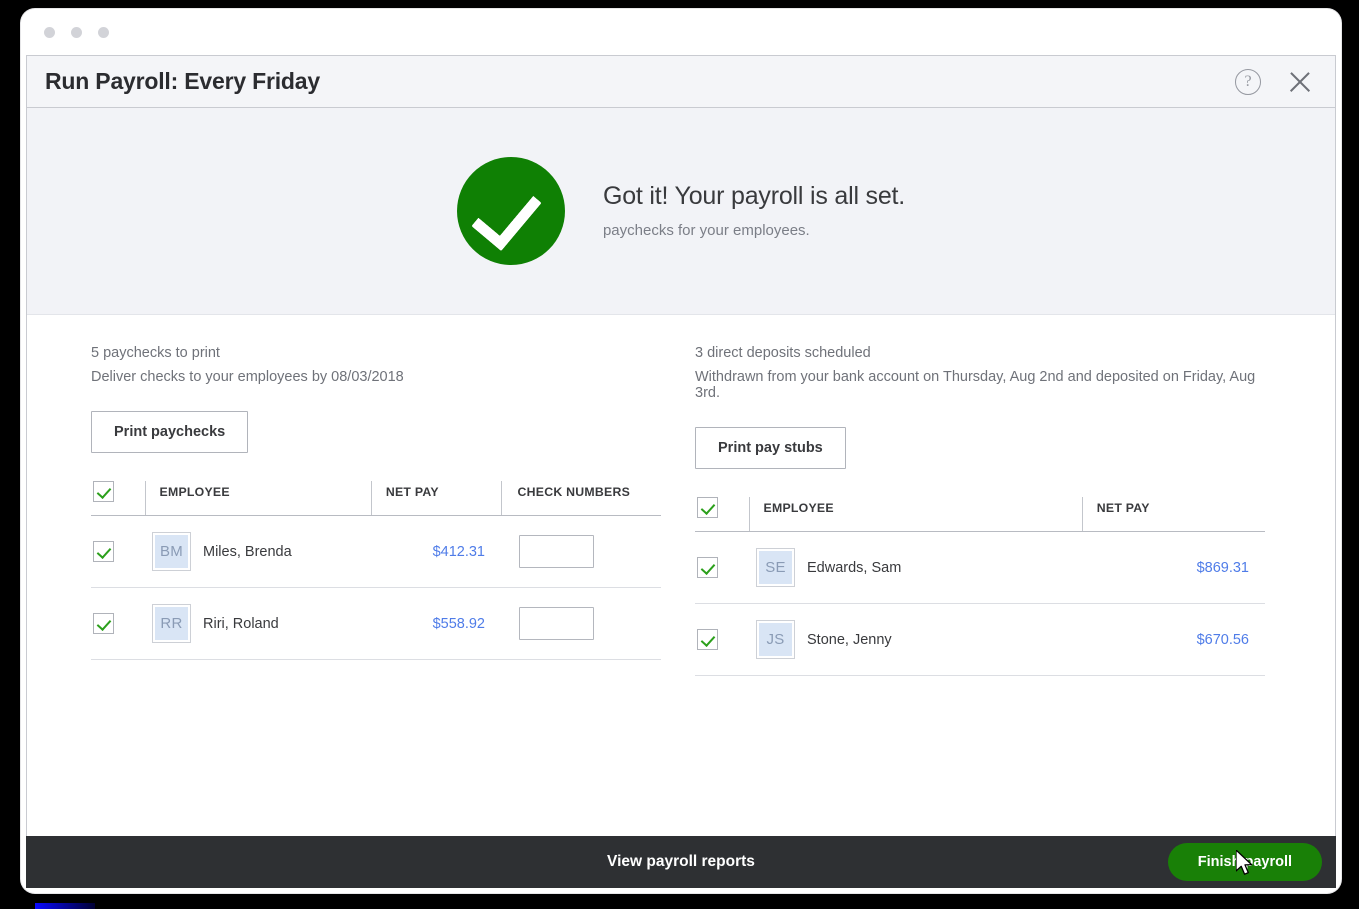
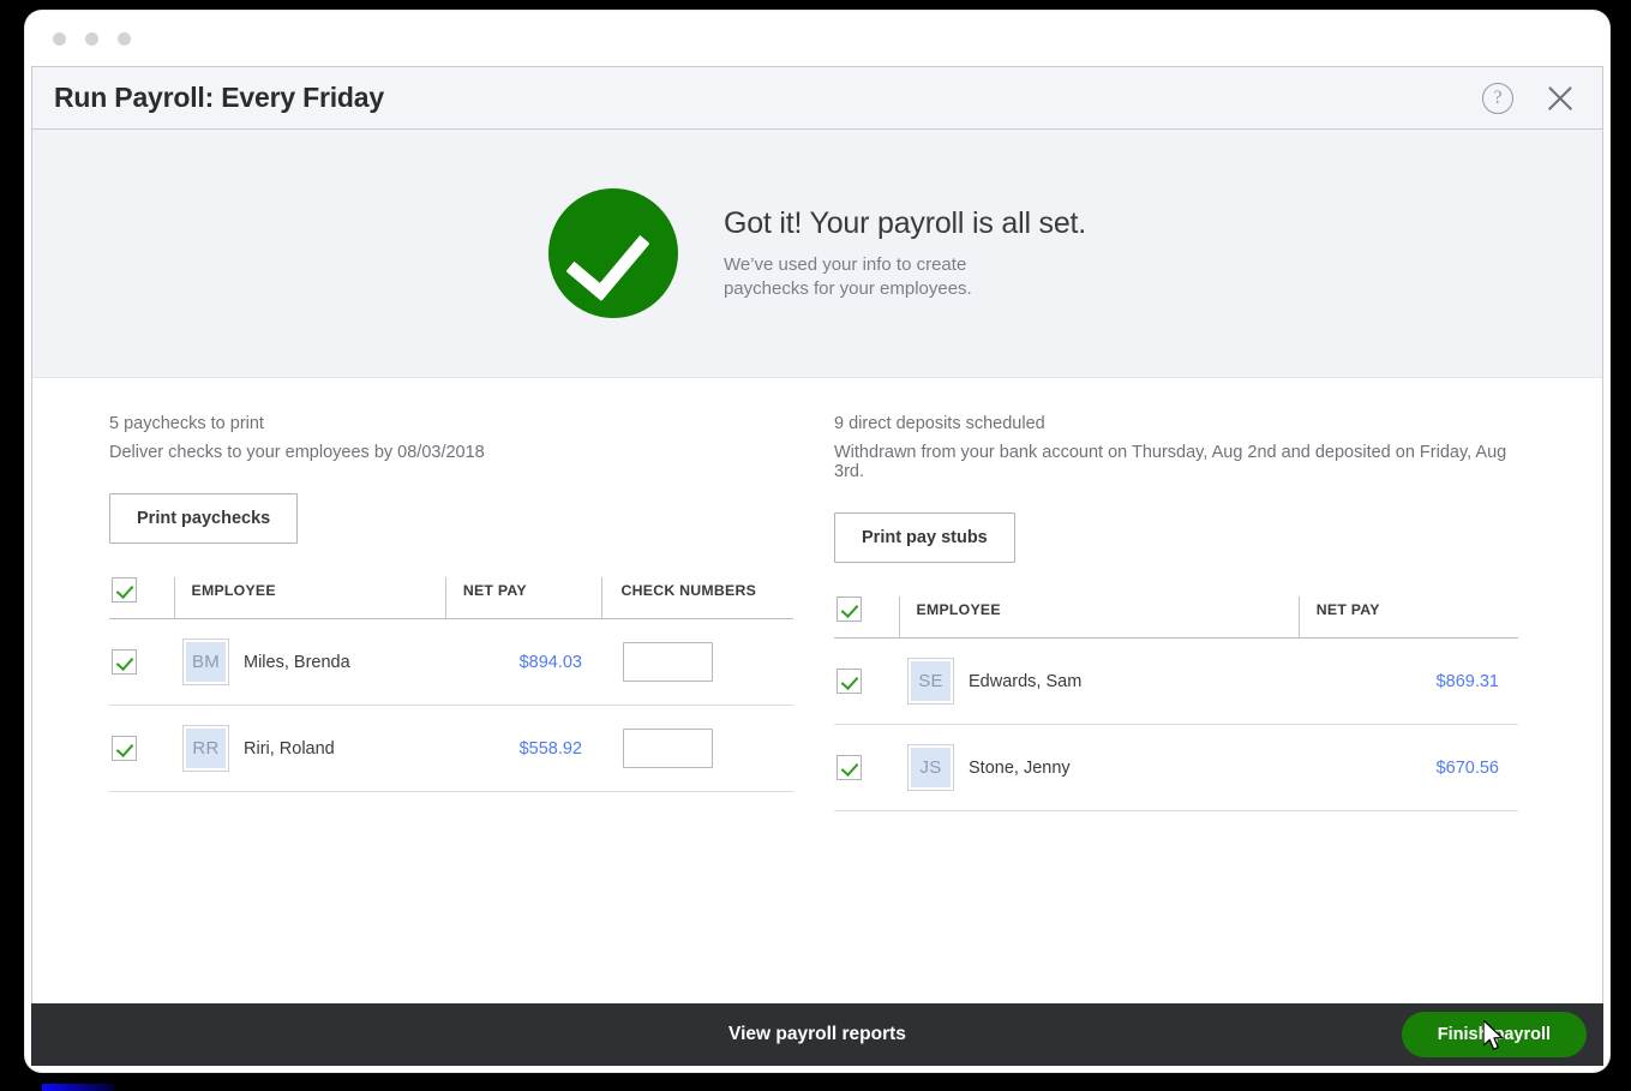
  Run Payroll: Every Friday
  ?
  Got it! Your payroll is all set.
+ We’ve used your info to create
  paychecks for your employees.
  5 paychecks to print
  Deliver checks to your employees by 08/03/2018
  Print paychecks
  	EMPLOYEE	NET PAY	CHECK NUMBERS
- 	BM Miles, Brenda	$412.31
+ 	BM Miles, Brenda	$894.03
  	RR Riri, Roland	$558.92
- 3 direct deposits scheduled
+ 9 direct deposits scheduled
  Withdrawn from your bank account on Thursday, Aug 2nd and deposited on Friday, Aug 3rd.
  Print pay stubs
  	EMPLOYEE	NET PAY
  	SE Edwards, Sam	$869.31
  	JS Stone, Jenny	$670.56
  View payroll reports
  Finisayroll
